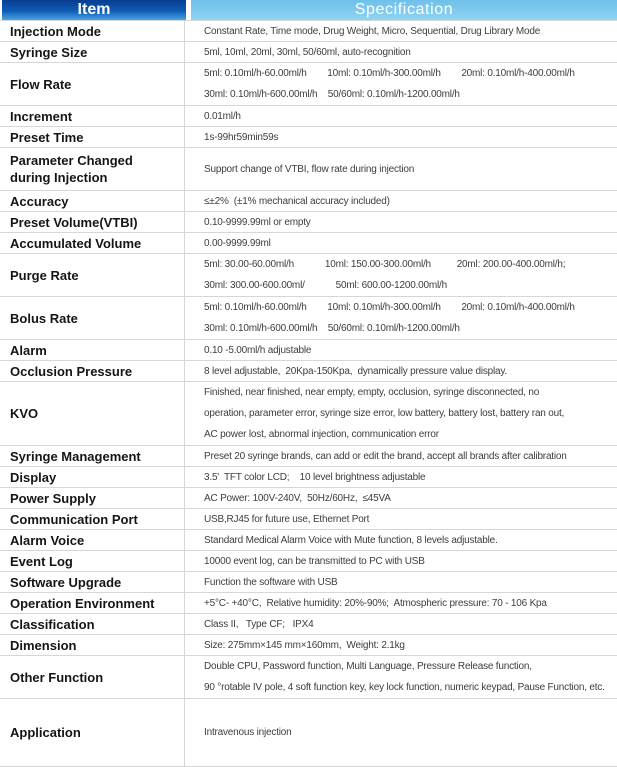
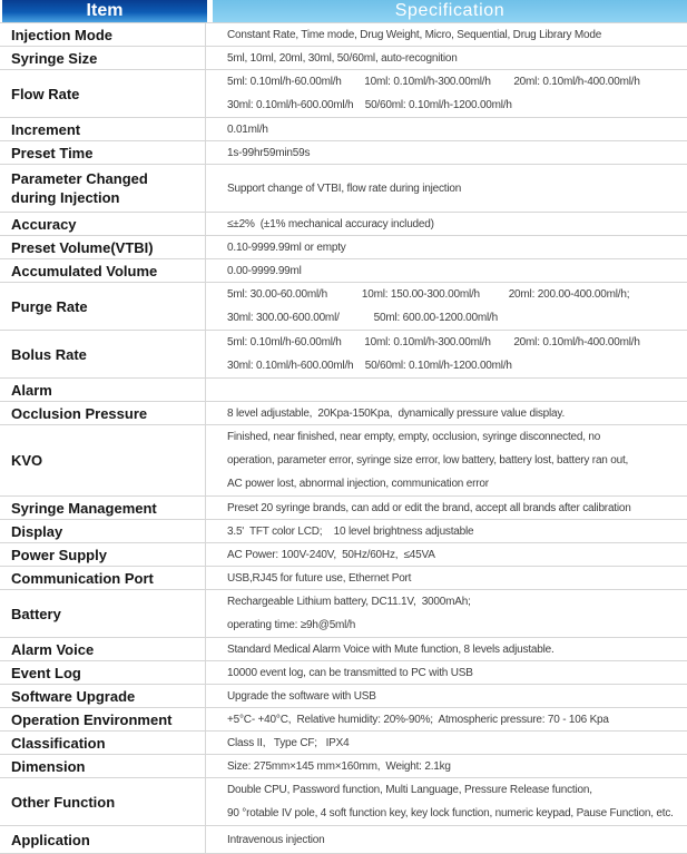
  Item
  Specification
  Injection Mode
  Constant Rate, Time mode, Drug Weight, Micro, Sequential, Drug Library Mode
  Syringe Size
  5ml, 10ml, 20ml, 30ml, 50/60ml, auto-recognition
  Flow Rate
  5ml: 0.10ml/h-60.00ml/h 10ml: 0.10ml/h-300.00ml/h 20ml: 0.10ml/h-400.00ml/h
  30ml: 0.10ml/h-600.00ml/h 50/60ml: 0.10ml/h-1200.00ml/h
  Increment
  0.01ml/h
  Preset Time
  1s-99hr59min59s
  Parameter Changed
  during Injection
  Support change of VTBI, flow rate during injection
  Accuracy
  ≤±2% (±1% mechanical accuracy included)
  Preset Volume(VTBI)
  0.10-9999.99ml or empty
  Accumulated Volume
  0.00-9999.99ml
  Purge Rate
  5ml: 30.00-60.00ml/h 10ml: 150.00-300.00ml/h 20ml: 200.00-400.00ml/h;
  30ml: 300.00-600.00ml/ 50ml: 600.00-1200.00ml/h
  Bolus Rate
  5ml: 0.10ml/h-60.00ml/h 10ml: 0.10ml/h-300.00ml/h 20ml: 0.10ml/h-400.00ml/h
  30ml: 0.10ml/h-600.00ml/h 50/60ml: 0.10ml/h-1200.00ml/h
  Alarm
- 0.10 -5.00ml/h adjustable
  Occlusion Pressure
  8 level adjustable, 20Kpa-150Kpa, dynamically pressure value display.
  KVO
  Finished, near finished, near empty, empty, occlusion, syringe disconnected, no
  operation, parameter error, syringe size error, low battery, battery lost, battery ran out,
  AC power lost, abnormal injection, communication error
  Syringe Management
  Preset 20 syringe brands, can add or edit the brand, accept all brands after calibration
  Display
  3.5' TFT color LCD; 10 level brightness adjustable
  Power Supply
  AC Power: 100V-240V, 50Hz/60Hz, ≤45VA
  Communication Port
  USB,RJ45 for future use, Ethernet Port
+ Battery
+ Rechargeable Lithium battery, DC11.1V, 3000mAh;
+ operating time: ≥9h@5ml/h
  Alarm Voice
  Standard Medical Alarm Voice with Mute function, 8 levels adjustable.
  Event Log
  10000 event log, can be transmitted to PC with USB
  Software Upgrade
- Function the software with USB
+ Upgrade the software with USB
  Operation Environment
  +5°C- +40°C, Relative humidity: 20%-90%; Atmospheric pressure: 70 - 106 Kpa
  Classification
  Class II, Type CF; IPX4
  Dimension
  Size: 275mm×145 mm×160mm, Weight: 2.1kg
  Other Function
  Double CPU, Password function, Multi Language, Pressure Release function,
  90 °rotable IV pole, 4 soft function key, key lock function, numeric keypad, Pause Function, etc.
  Application
  Intravenous injection
